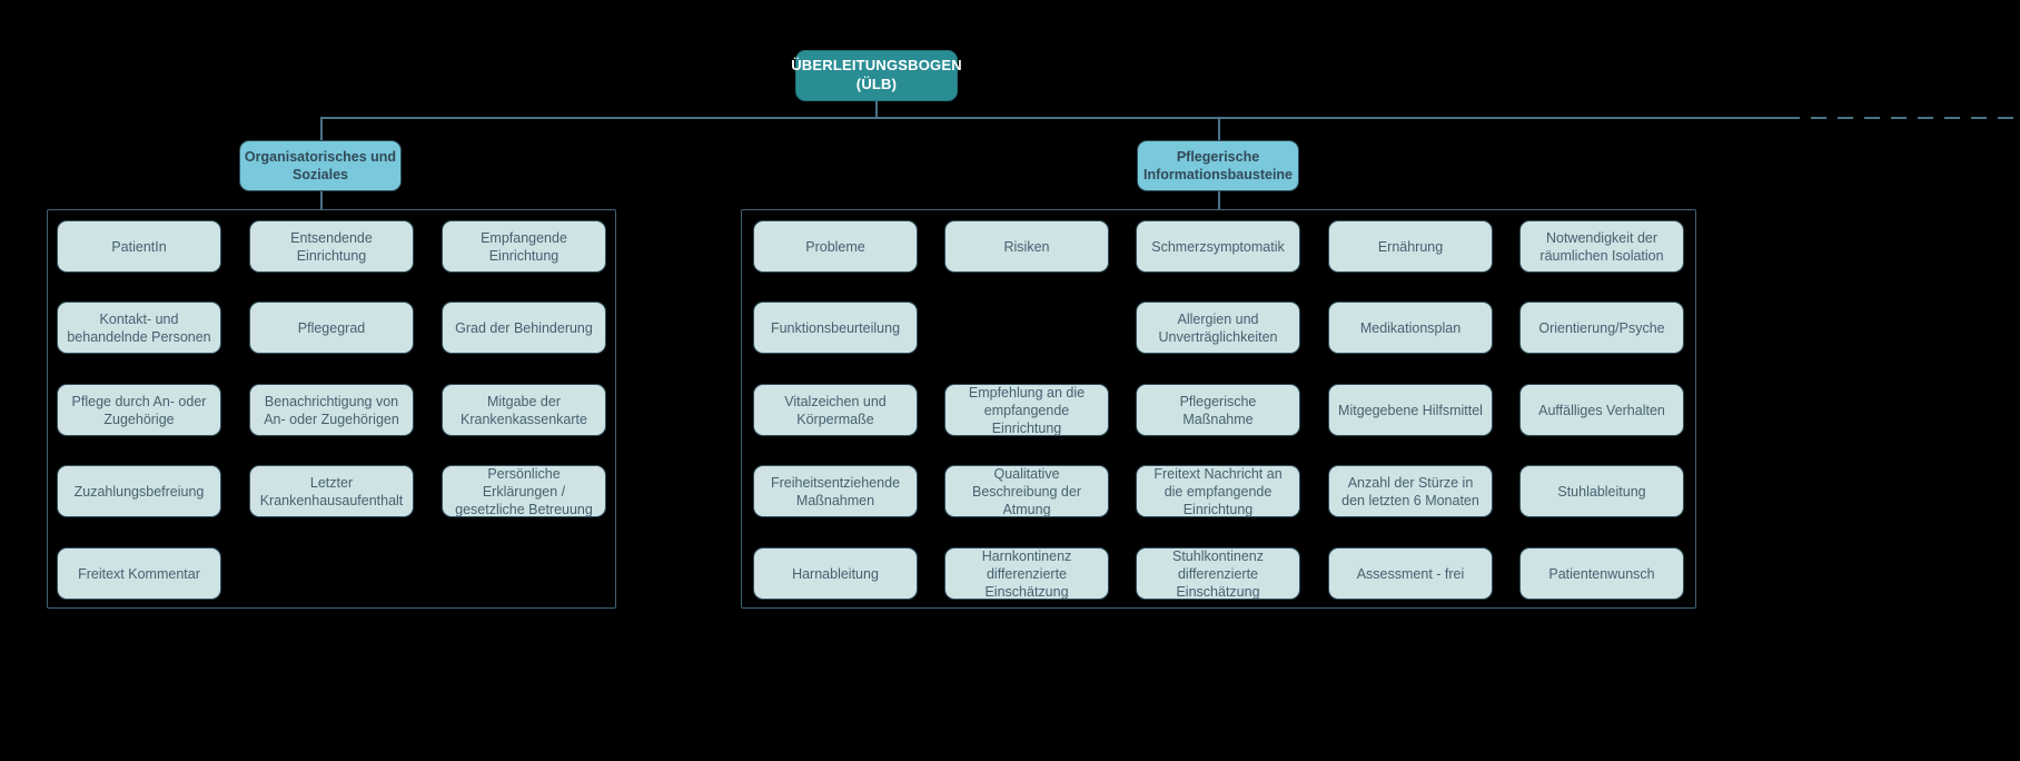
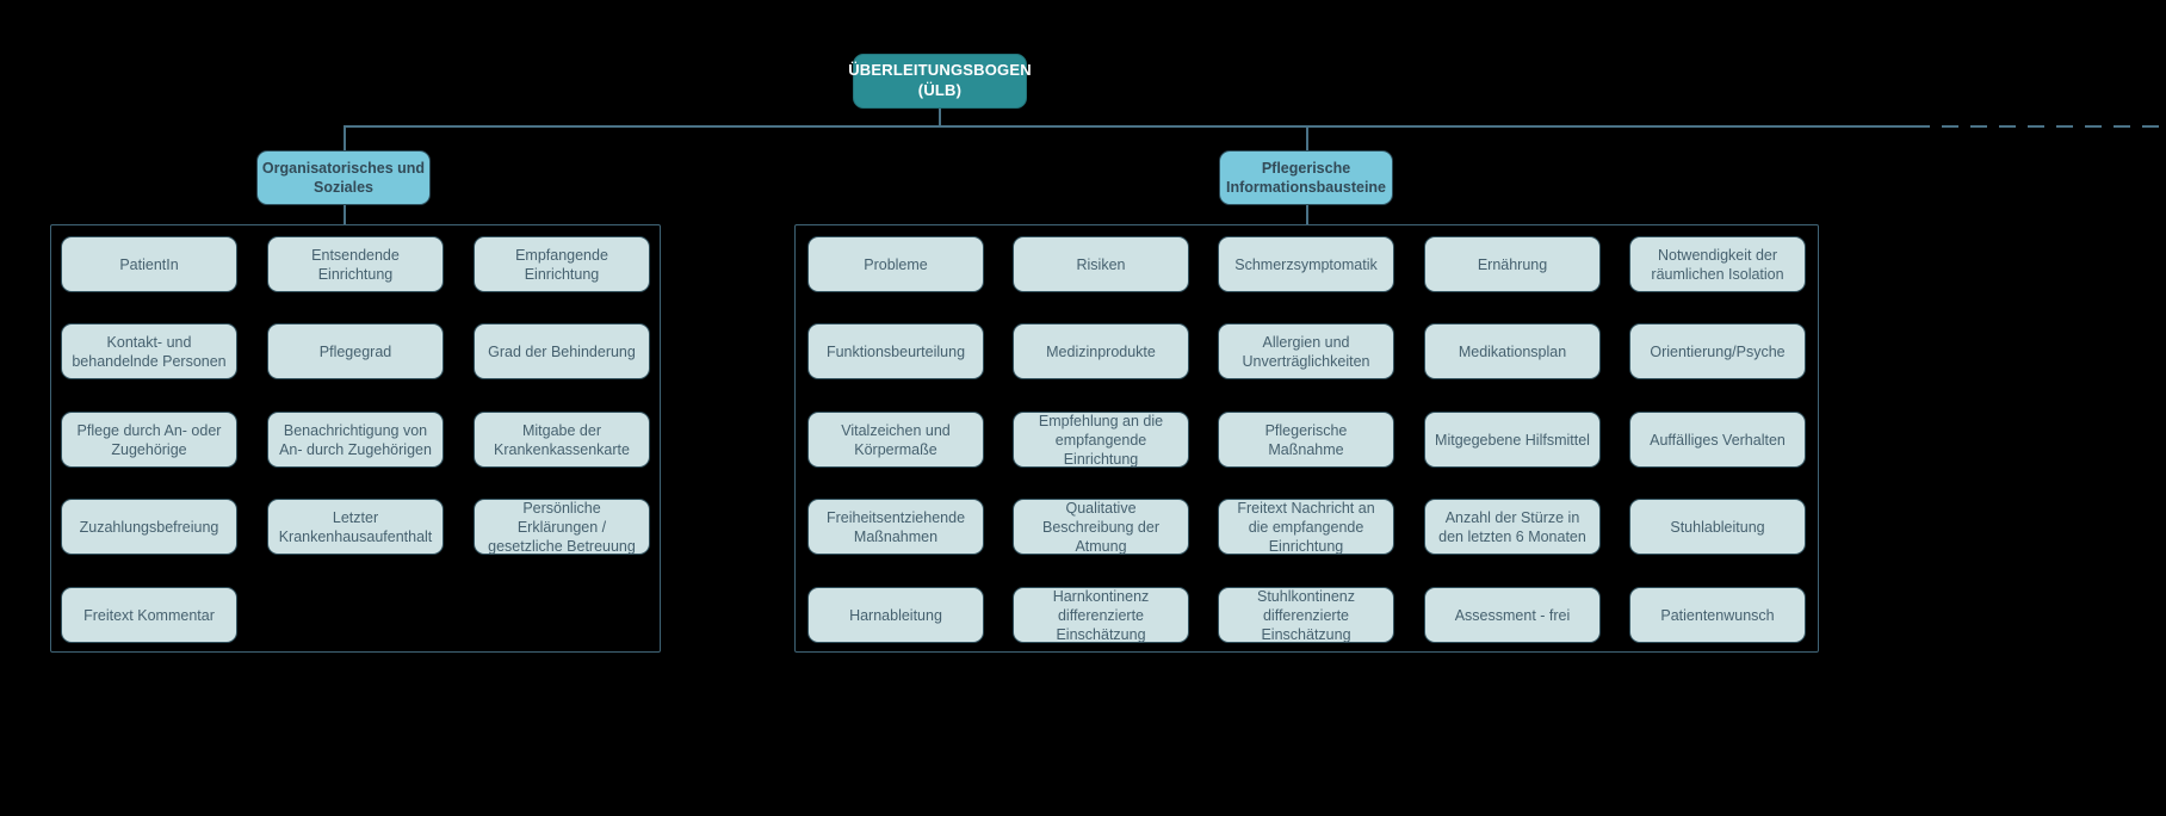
  ÜBERLEITUNGSBOGEN
  (ÜLB)
  Organisatorisches und
  Soziales
  Pflegerische
  Informationsbausteine
  PatientIn
  Entsendende Einrichtung
  Empfangende Einrichtung
  Kontakt- und behandelnde Personen
  Pflegegrad
  Grad der Behinderung
  Pflege durch An- oder Zugehörige
- Benachrichtigung von An- oder Zugehörigen
+ Benachrichtigung von An- durch Zugehörigen
  Mitgabe der Krankenkassenkarte
  Zuzahlungsbefreiung
  Letzter Krankenhausaufenthalt
  Persönliche Erklärungen / gesetzliche Betreuung
  Freitext Kommentar
  Probleme
  Risiken
  Schmerzsymptomatik
  Ernährung
  Notwendigkeit der räumlichen Isolation
  Funktionsbeurteilung
+ Medizinprodukte
  Allergien und Unverträglichkeiten
  Medikationsplan
  Orientierung/Psyche
  Vitalzeichen und Körpermaße
  Empfehlung an die empfangende Einrichtung
  Pflegerische Maßnahme
  Mitgegebene Hilfsmittel
  Auffälliges Verhalten
  Freiheitsentziehende Maßnahmen
  Qualitative Beschreibung der Atmung
  Freitext Nachricht an die empfangende Einrichtung
  Anzahl der Stürze in den letzten 6 Monaten
  Stuhlableitung
  Harnableitung
  Harnkontinenz differenzierte Einschätzung
  Stuhlkontinenz differenzierte Einschätzung
  Assessment - frei
  Patientenwunsch
